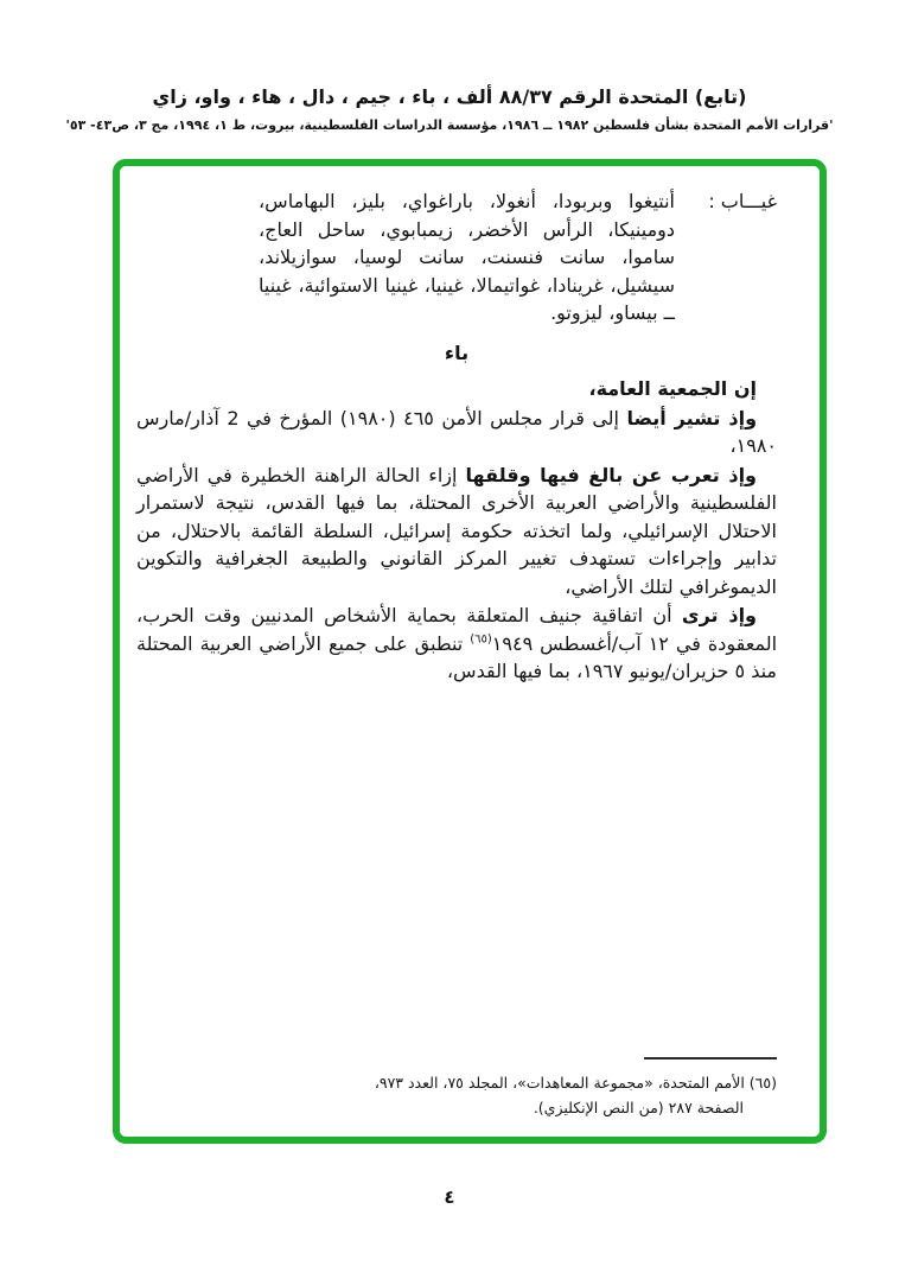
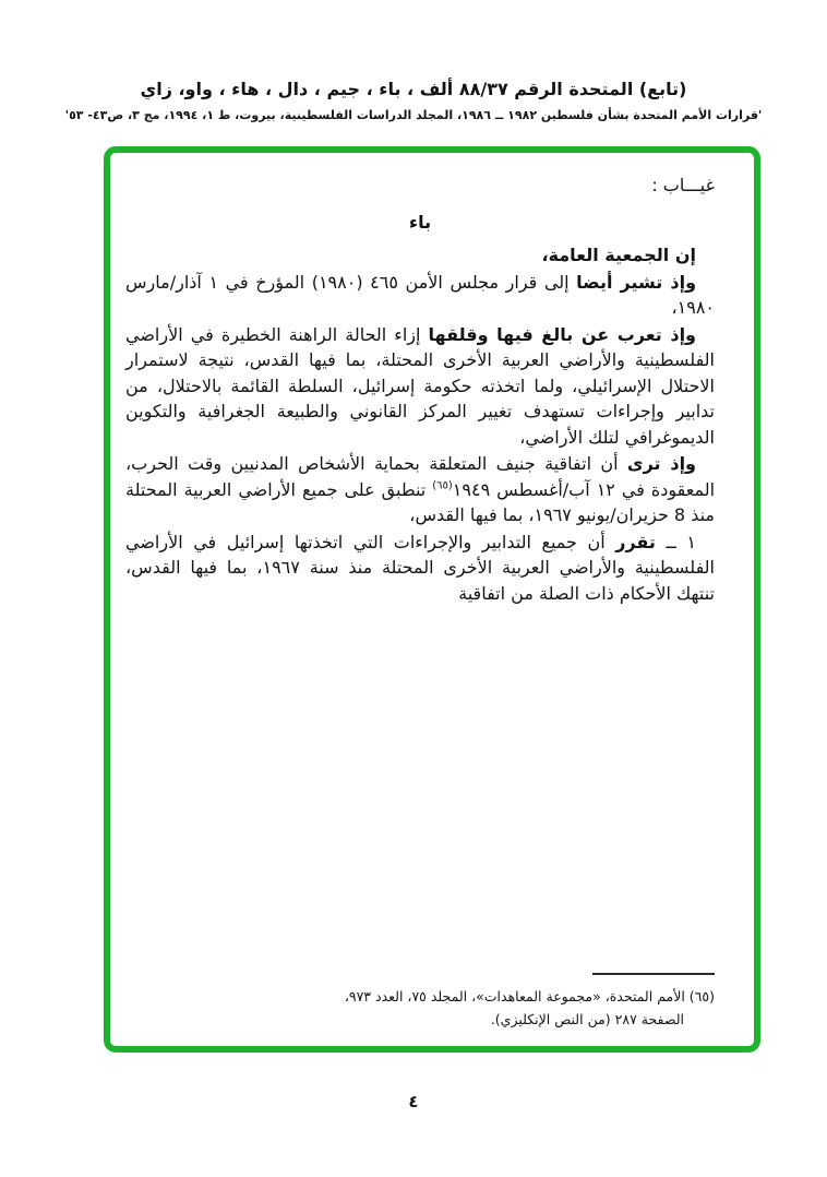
  (تابع) المتحدة الرقم ٨٨/٣٧ ألف ، باء ، جيم ، دال ، هاء ، واو، زاي
- 'قرارات الأمم المتحدة بشأن فلسطين ١٩٨٢ ــ ١٩٨٦، مؤسسة الدراسات الفلسطينية، بيروت، ط ١، ١٩٩٤، مج ٣، ص٤٣- ٥٣'
+ 'قرارات الأمم المتحدة بشأن فلسطين ١٩٨٢ ــ ١٩٨٦، المجلد الدراسات الفلسطينية، بيروت، ط ١، ١٩٩٤، مج ٣، ص٤٣- ٥٣'
  غيـــاب :
- أنتيغوا وبربودا، أنغولا، باراغواي، بليز، البهاماس، دومينيكا، الرأس الأخضر، زيمبابوي، ساحل العاج، ساموا، سانت فنسنت، سانت لوسيا، سوازيلاند، سيشيل، غرينادا، غواتيمالا، غينيا، غينيا الاستوائية، غينيا ــ بيساو، ليزوتو.
  باء
  إن الجمعية العامة،
- وإذ تشير أيضا إلى قرار مجلس الأمن ٤٦٥ (١٩٨٠) المؤرخ في 2 آذار/مارس ١٩٨٠،
+ وإذ تشير أيضا إلى قرار مجلس الأمن ٤٦٥ (١٩٨٠) المؤرخ في ١ آذار/مارس ١٩٨٠،
  وإذ تعرب عن بالغ فيها وقلقها إزاء الحالة الراهنة الخطيرة في الأراضي الفلسطينية والأراضي العربية الأخرى المحتلة، بما فيها القدس، نتيجة لاستمرار الاحتلال الإسرائيلي، ولما اتخذته حكومة إسرائيل، السلطة القائمة بالاحتلال، من تدابير وإجراءات تستهدف تغيير المركز القانوني والطبيعة الجغرافية والتكوين الديموغرافي لتلك الأراضي،
- وإذ ترى أن اتفاقية جنيف المتعلقة بحماية الأشخاص المدنيين وقت الحرب، المعقودة في ١٢ آب/أغسطس ١٩٤٩(٦٥) تنطبق على جميع الأراضي العربية المحتلة منذ ٥ حزيران/يونيو ١٩٦٧، بما فيها القدس،
+ وإذ ترى أن اتفاقية جنيف المتعلقة بحماية الأشخاص المدنيين وقت الحرب، المعقودة في ١٢ آب/أغسطس ١٩٤٩(٦٥) تنطبق على جميع الأراضي العربية المحتلة منذ 8 حزيران/يونيو ١٩٦٧، بما فيها القدس،
+ ١ ــ تقرر أن جميع التدابير والإجراءات التي اتخذتها إسرائيل في الأراضي الفلسطينية والأراضي العربية الأخرى المحتلة منذ سنة ١٩٦٧، بما فيها القدس، تنتهك الأحكام ذات الصلة من اتفاقية
  (٦٥) الأمم المتحدة، «مجموعة المعاهدات»، المجلد ٧٥، العدد ٩٧٣،
  الصفحة ٢٨٧ (من النص الإنكليزي).
  ٤
